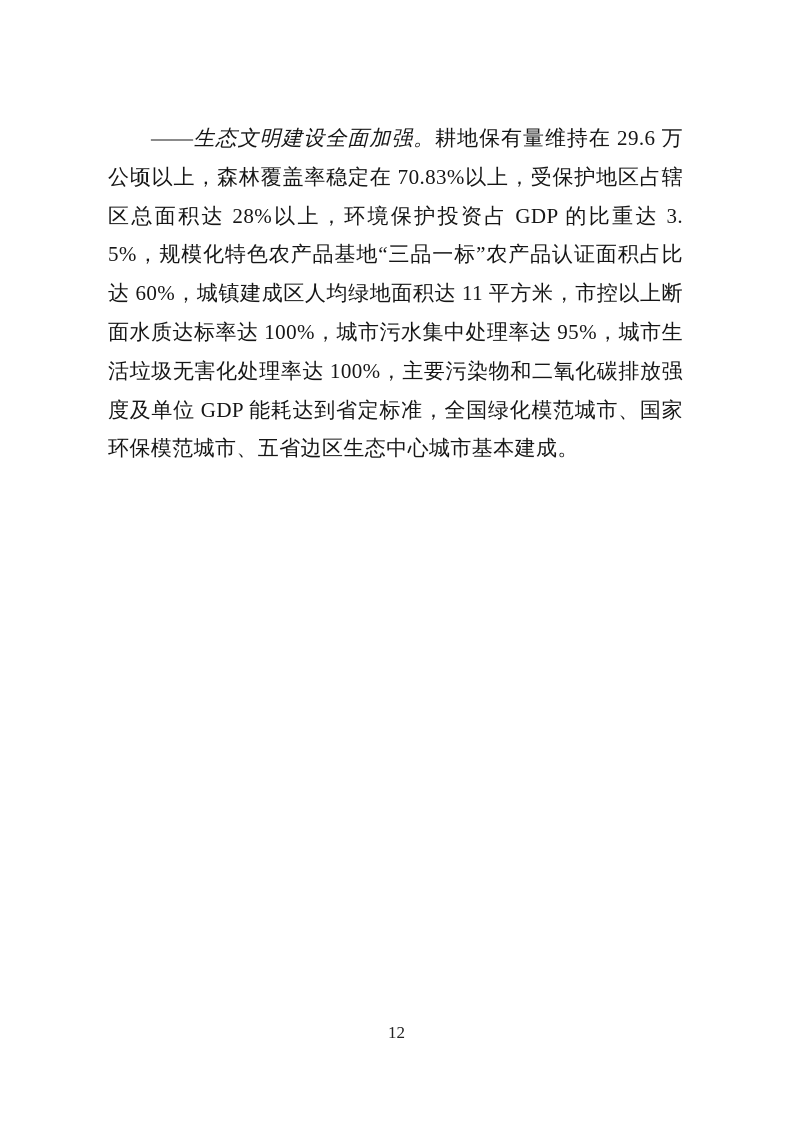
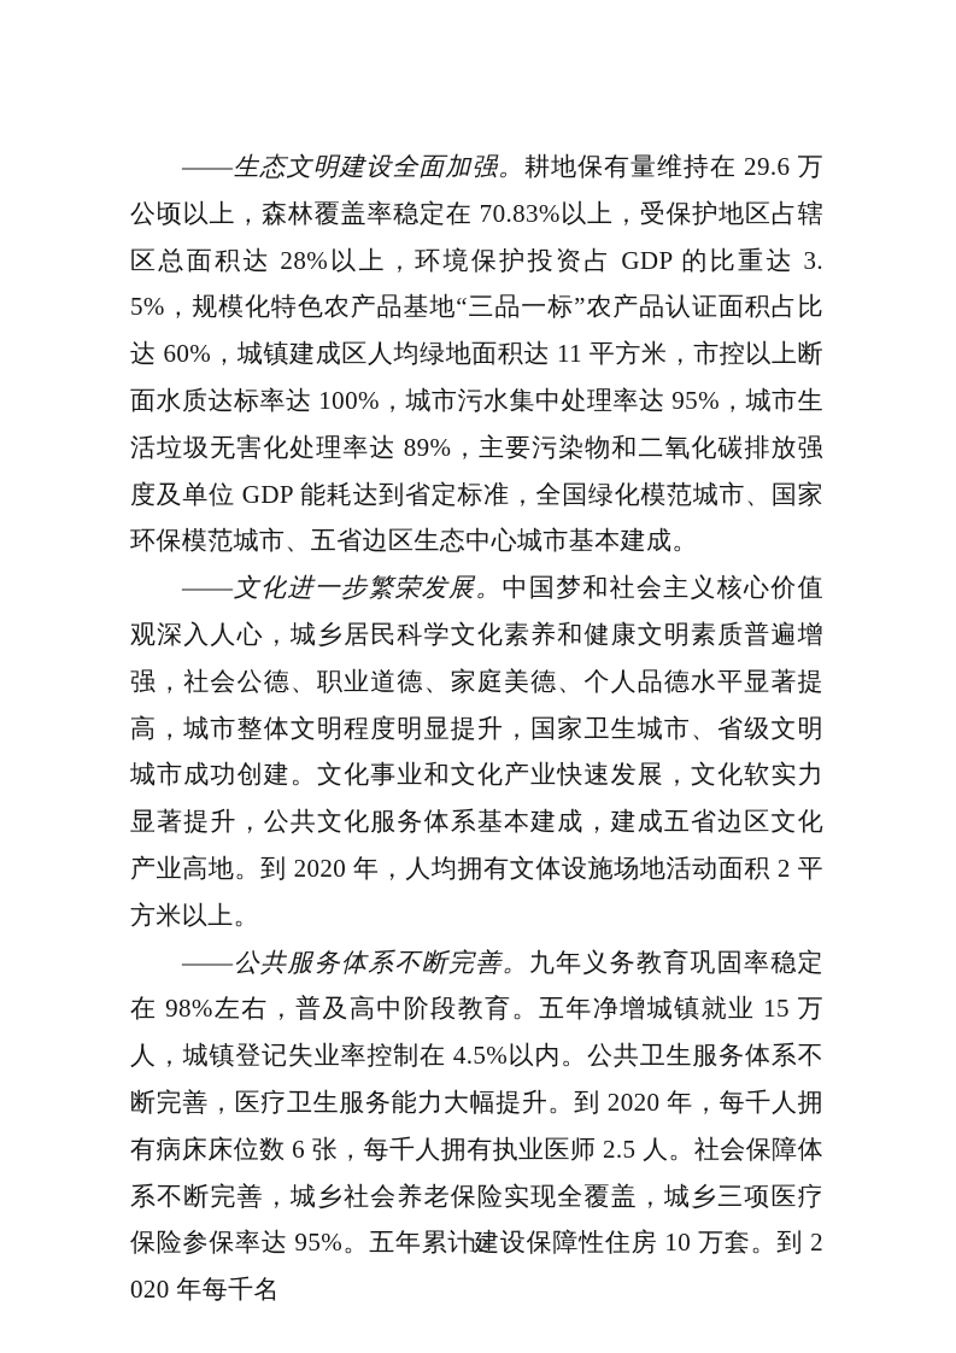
- ——生态文明建设全面加强。耕地保有量维持在 29.6 万公顷以上，森林覆盖率稳定在 70.83%以上，受保护地区占辖区总面积达 28%以上，环境保护投资占 GDP 的比重达 3.5%，规模化特色农产品基地“三品一标”农产品认证面积占比达 60%，城镇建成区人均绿地面积达 11 平方米，市控以上断面水质达标率达 100%，城市污水集中处理率达 95%，城市生活垃圾无害化处理率达 100%，主要污染物和二氧化碳排放强度及单位 GDP 能耗达到省定标准，全国绿化模范城市、国家环保模范城市、五省边区生态中心城市基本建成。
+ ——生态文明建设全面加强。耕地保有量维持在 29.6 万公顷以上，森林覆盖率稳定在 70.83%以上，受保护地区占辖区总面积达 28%以上，环境保护投资占 GDP 的比重达 3.5%，规模化特色农产品基地“三品一标”农产品认证面积占比达 60%，城镇建成区人均绿地面积达 11 平方米，市控以上断面水质达标率达 100%，城市污水集中处理率达 95%，城市生活垃圾无害化处理率达 89%，主要污染物和二氧化碳排放强度及单位 GDP 能耗达到省定标准，全国绿化模范城市、国家环保模范城市、五省边区生态中心城市基本建成。
+ ——文化进一步繁荣发展。中国梦和社会主义核心价值观深入人心，城乡居民科学文化素养和健康文明素质普遍增强，社会公德、职业道德、家庭美德、个人品德水平显著提高，城市整体文明程度明显提升，国家卫生城市、省级文明城市成功创建。文化事业和文化产业快速发展，文化软实力显著提升，公共文化服务体系基本建成，建成五省边区文化产业高地。到 2020 年，人均拥有文体设施场地活动面积 2 平方米以上。
+ ——公共服务体系不断完善。九年义务教育巩固率稳定在 98%左右，普及高中阶段教育。五年净增城镇就业 15 万人，城镇登记失业率控制在 4.5%以内。公共卫生服务体系不断完善，医疗卫生服务能力大幅提升。到 2020 年，每千人拥有病床床位数 6 张，每千人拥有执业医师 2.5 人。社会保障体系不断完善，城乡社会养老保险实现全覆盖，城乡三项医疗保险参保率达 95%。五年累计建设保障性住房 10 万套。到 2020 年每千名
  12
